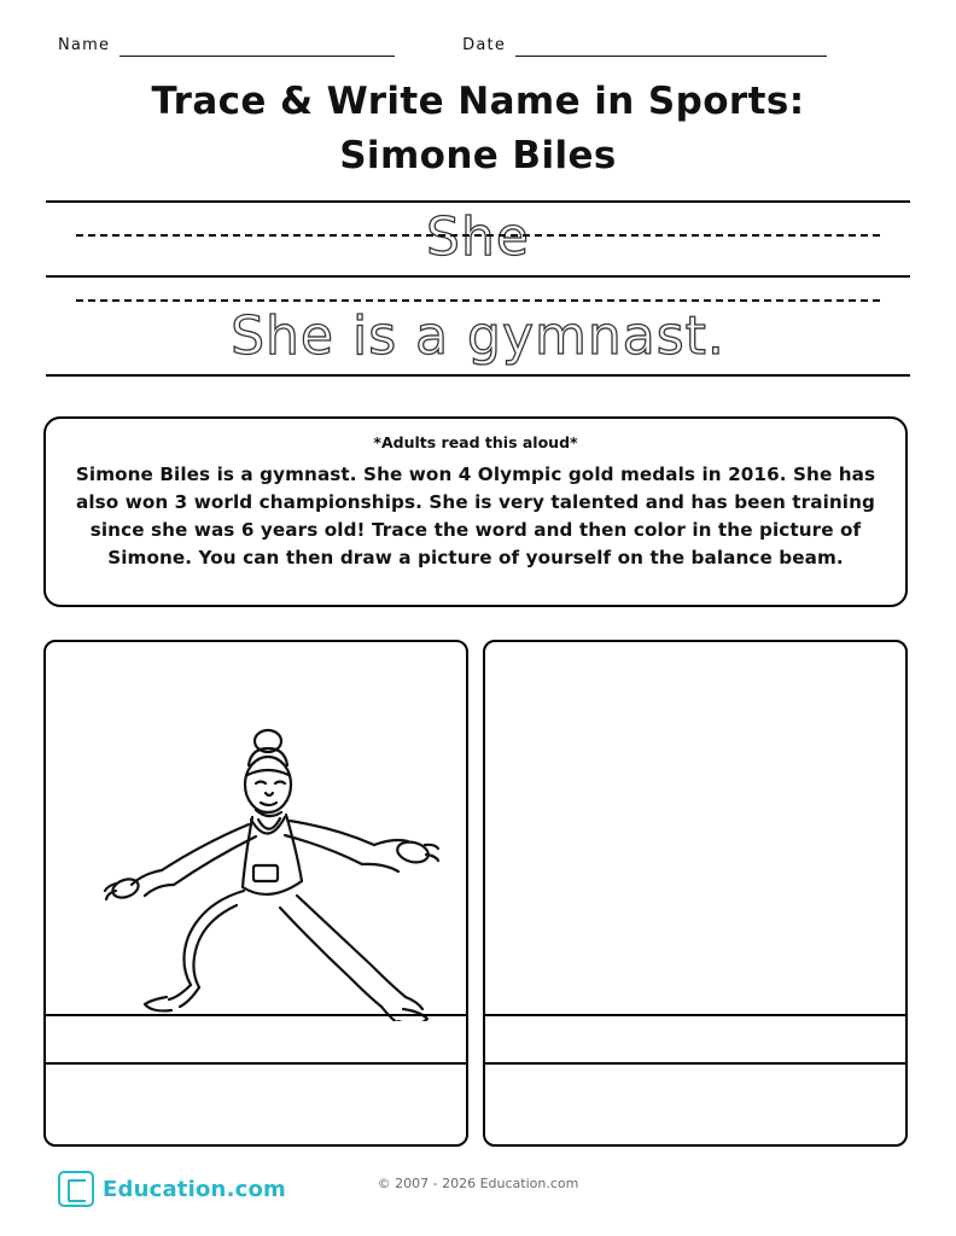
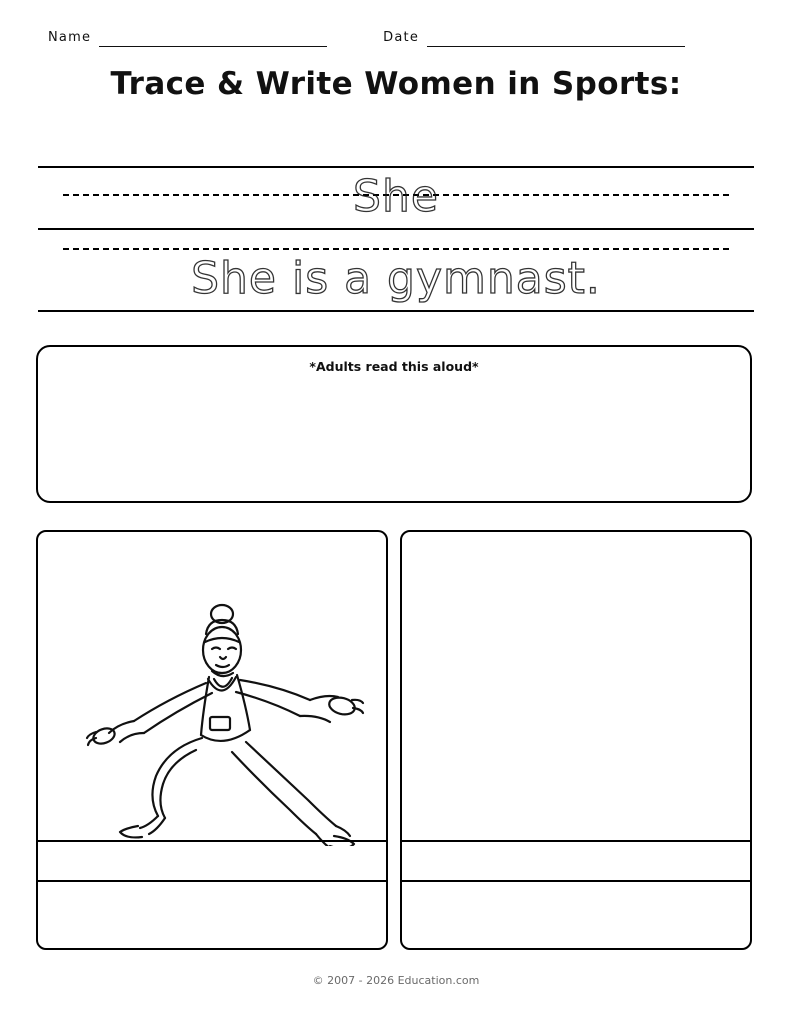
  Name
  Date
- Trace & Write Name in Sports:
+ Trace & Write Women in Sports:
- Simone Biles
  She
  She is a gymnast.
  *Adults read this aloud*
- Simone Biles is a gymnast. She won 4 Olympic gold medals in 2016. She has also won 3 world championships. She is very talented and has been training since she was 6 years old! Trace the word and then color in the picture of Simone. You can then draw a picture of yourself on the balance beam.
- Education.com
  © 2007 - 2026 Education.com
